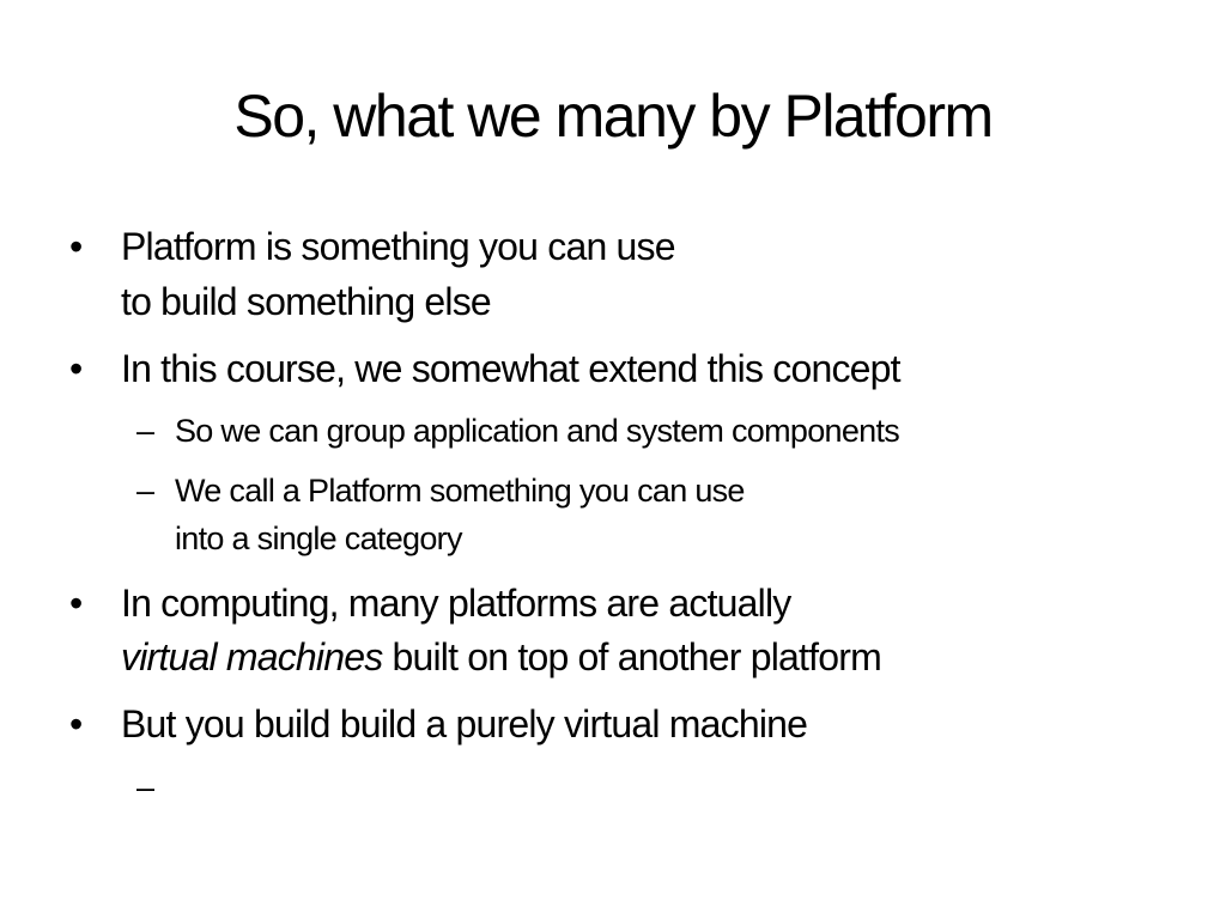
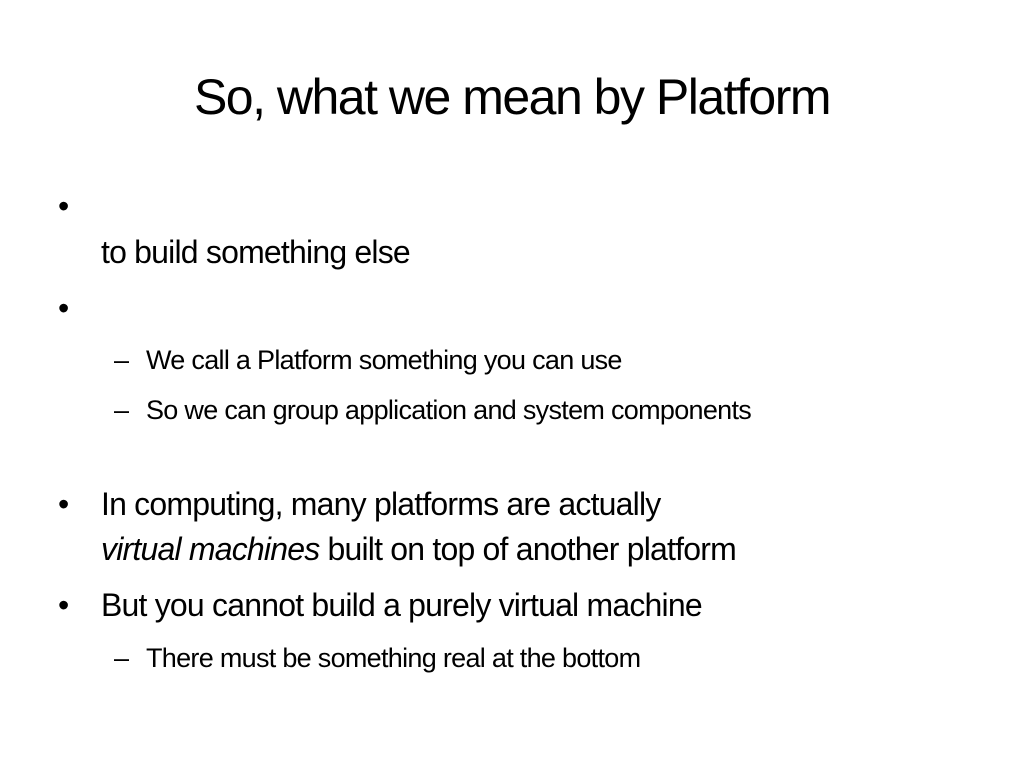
- So, what we many by Platform
+ So, what we mean by Platform
  •
- Platform is something you can use
  to build something else
  •
- In this course, we somewhat extend this concept
  –
- So we can group application and system components
+ We call a Platform something you can use
  –
- We call a Platform something you can use
+ So we can group application and system components
- into a single category
  •
  In computing, many platforms are actually
  virtual machines built on top of another platform
  •
- But you build build a purely virtual machine
+ But you cannot build a purely virtual machine
  –
+ There must be something real at the bottom
